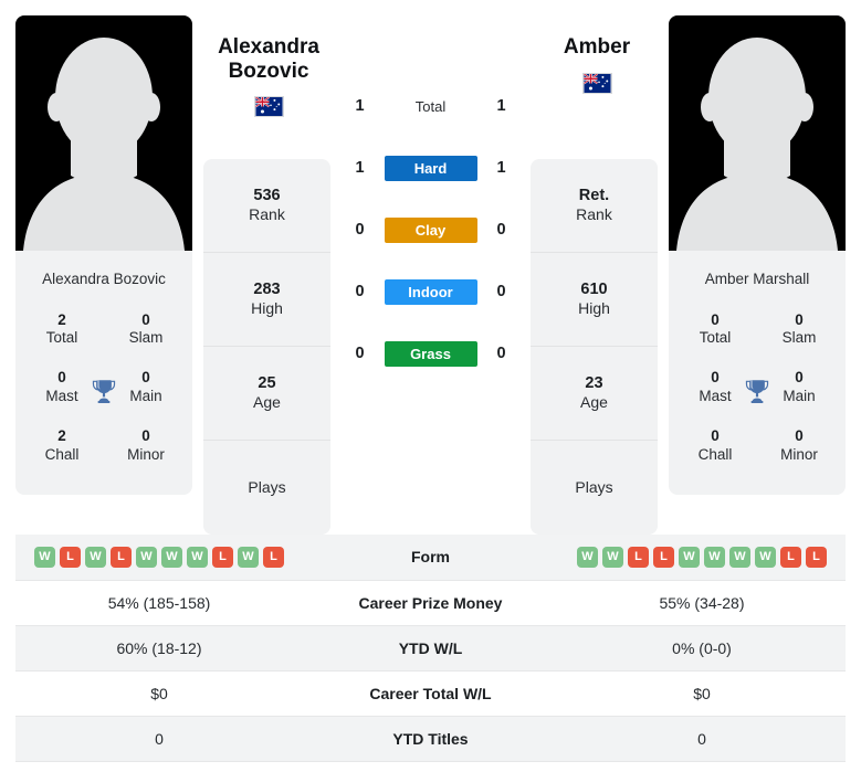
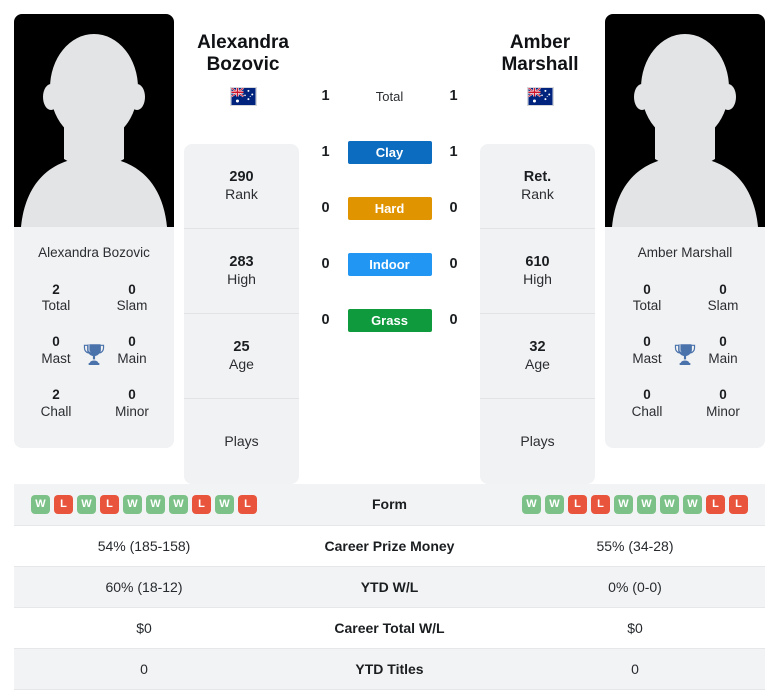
  Alexandra
  Bozovic
  Amber
+ Marshall
  Alexandra Bozovic
  2
  Total
  0
  Slam
  0
  Mast
  0
  Main
  2
  Chall
  0
  Minor
- 536
+ 290
  Rank
  283
  High
  25
  Age
  Plays
  1
  Total
  1
  1
- Hard
+ Clay
  1
  0
- Clay
+ Hard
  0
  0
  Indoor
  0
  0
  Grass
  0
  Ret.
  Rank
  610
  High
- 23
+ 32
  Age
  Plays
  Amber Marshall
  0
  Total
  0
  Slam
  0
  Mast
  0
  Main
  0
  Chall
  0
  Minor
  W L W L W W W L W L	Form	W W L L W W W W L L
  54% (185-158)	Career Prize Money	55% (34-28)
  60% (18-12)	YTD W/L	0% (0-0)
  $0	Career Total W/L	$0
  0	YTD Titles	0
